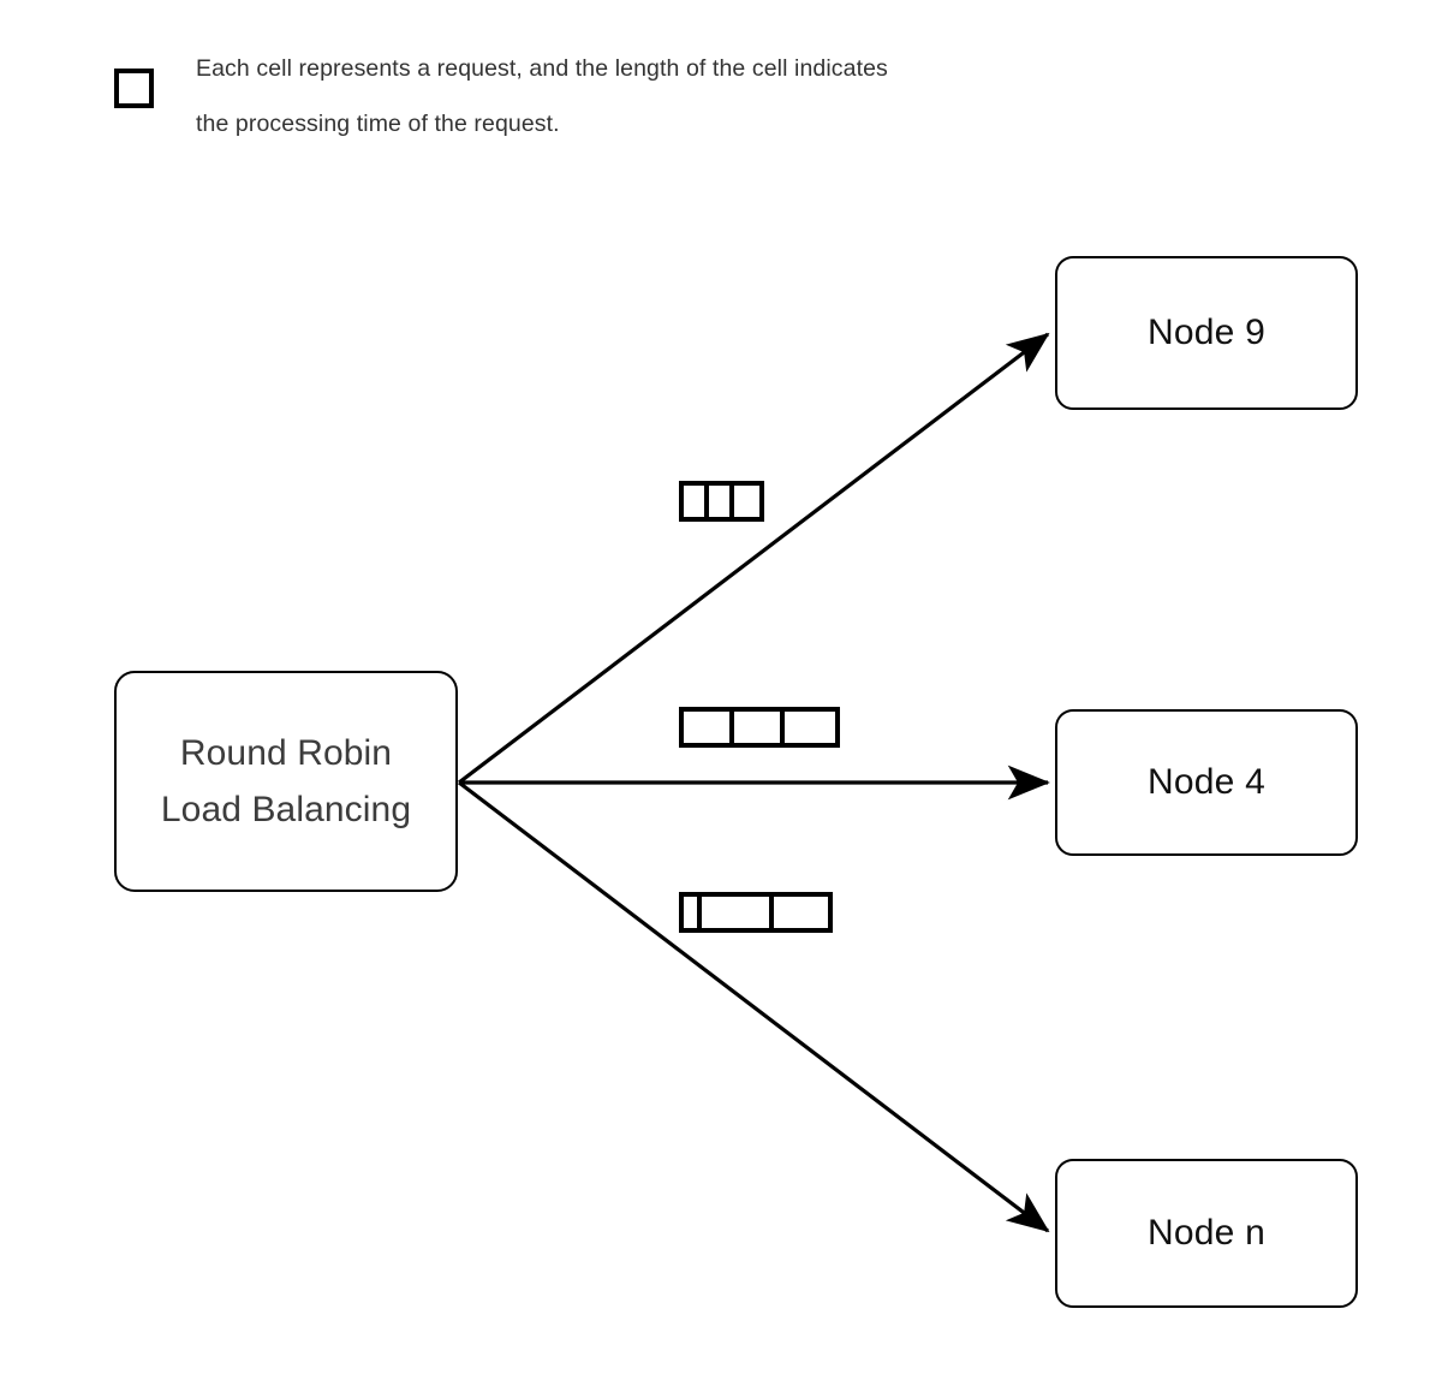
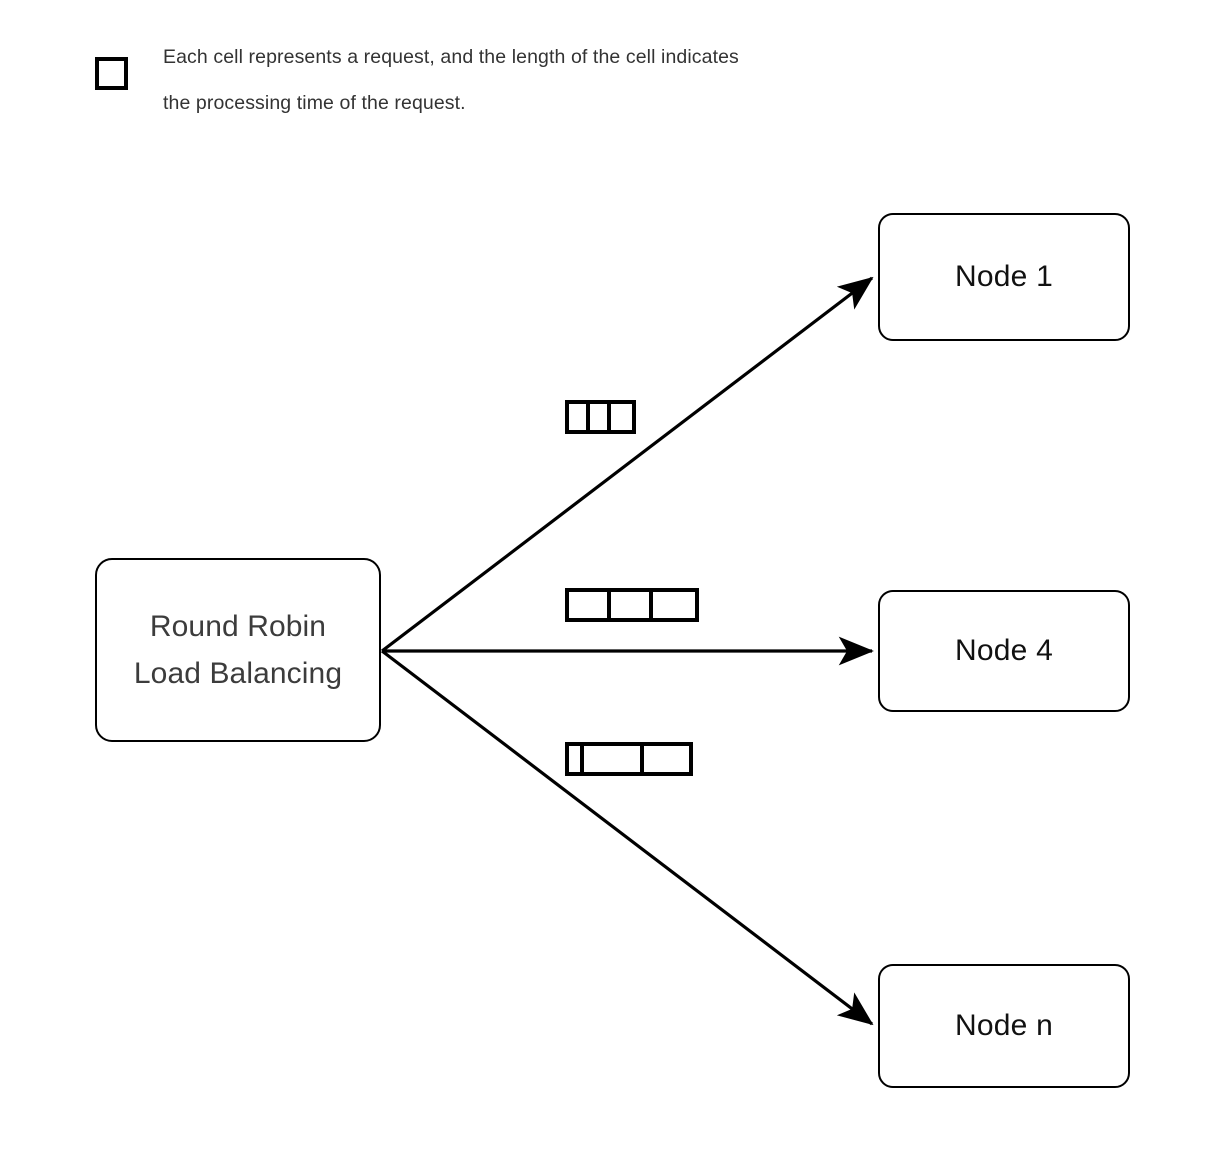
  Each cell represents a request, and the length of the cell indicates
  the processing time of the request.
  Round Robin
  Load Balancing
- Node 9
+ Node 1
  Node 4
  Node n
